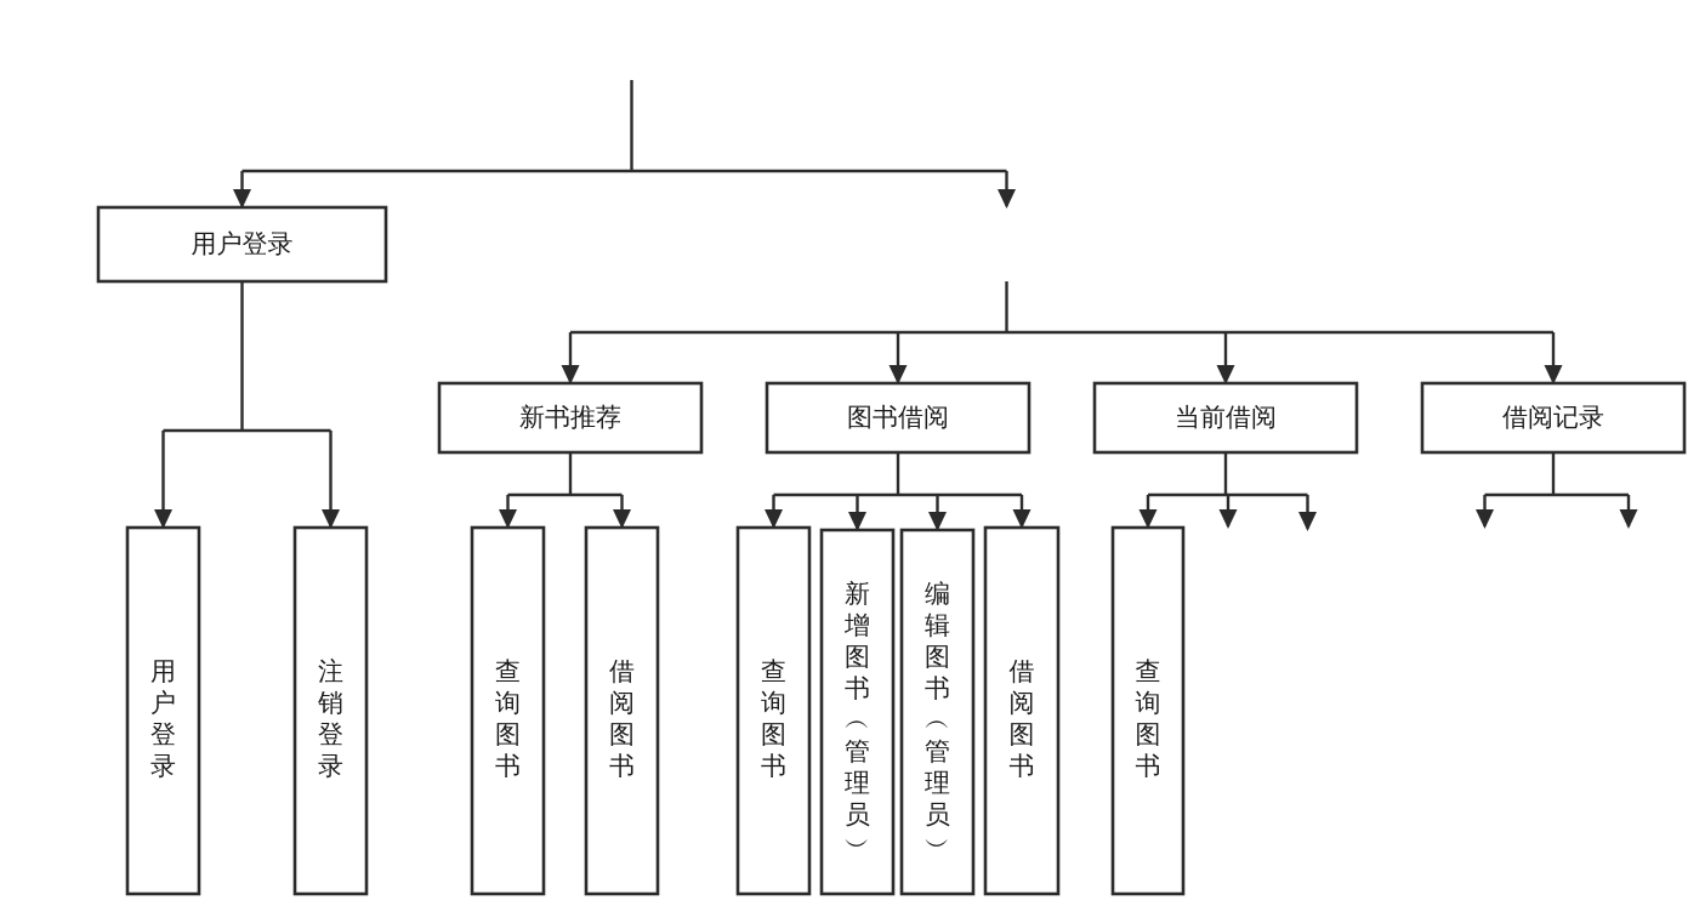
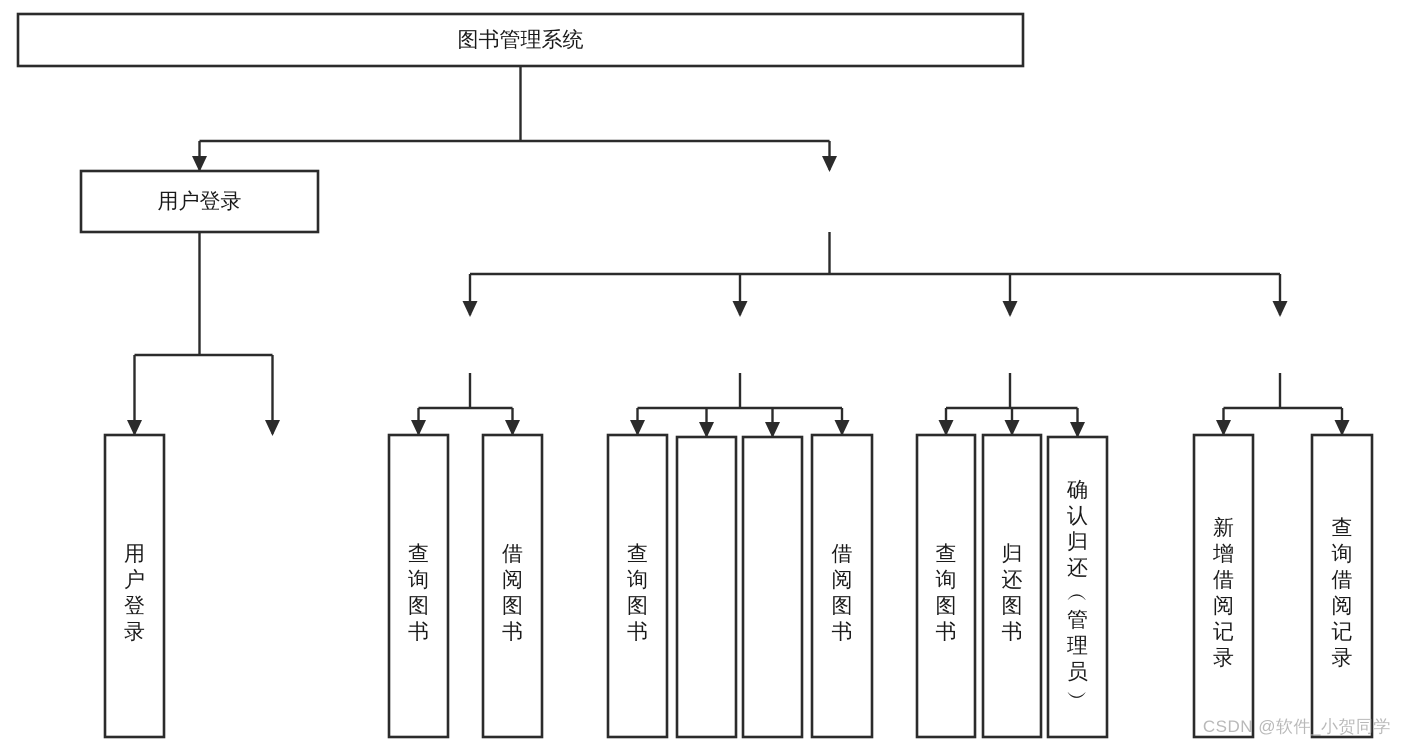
+ 图书管理系统
  用户登录
- 新书推荐
- 图书借阅
- 当前借阅
- 借阅记录
  用户登录
- 注销登录
  查询图书
  借阅图书
  查询图书
- 新增图书 ︵ 管理员 ︶
- 编辑图书 ︵ 管理员 ︶
  借阅图书
  查询图书
+ 归还图书
+ 确认归还 ︵ 管理员 ︶
+ 新增借阅记录
+ 查询借阅记录
+ CSDN @软件_小贺同学
